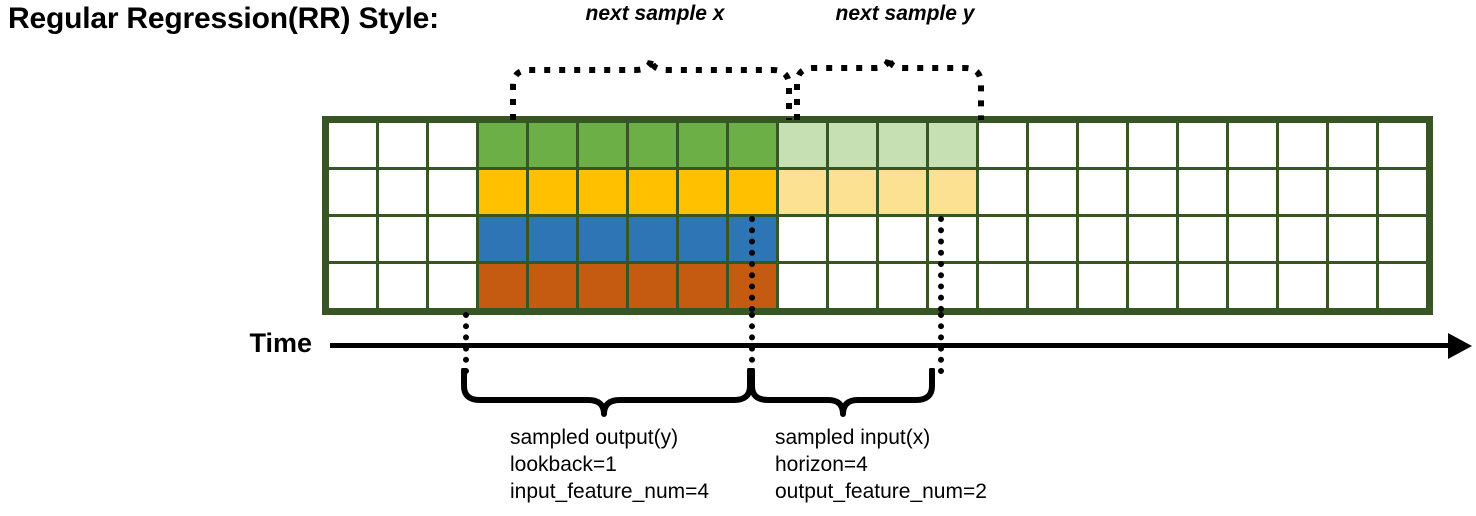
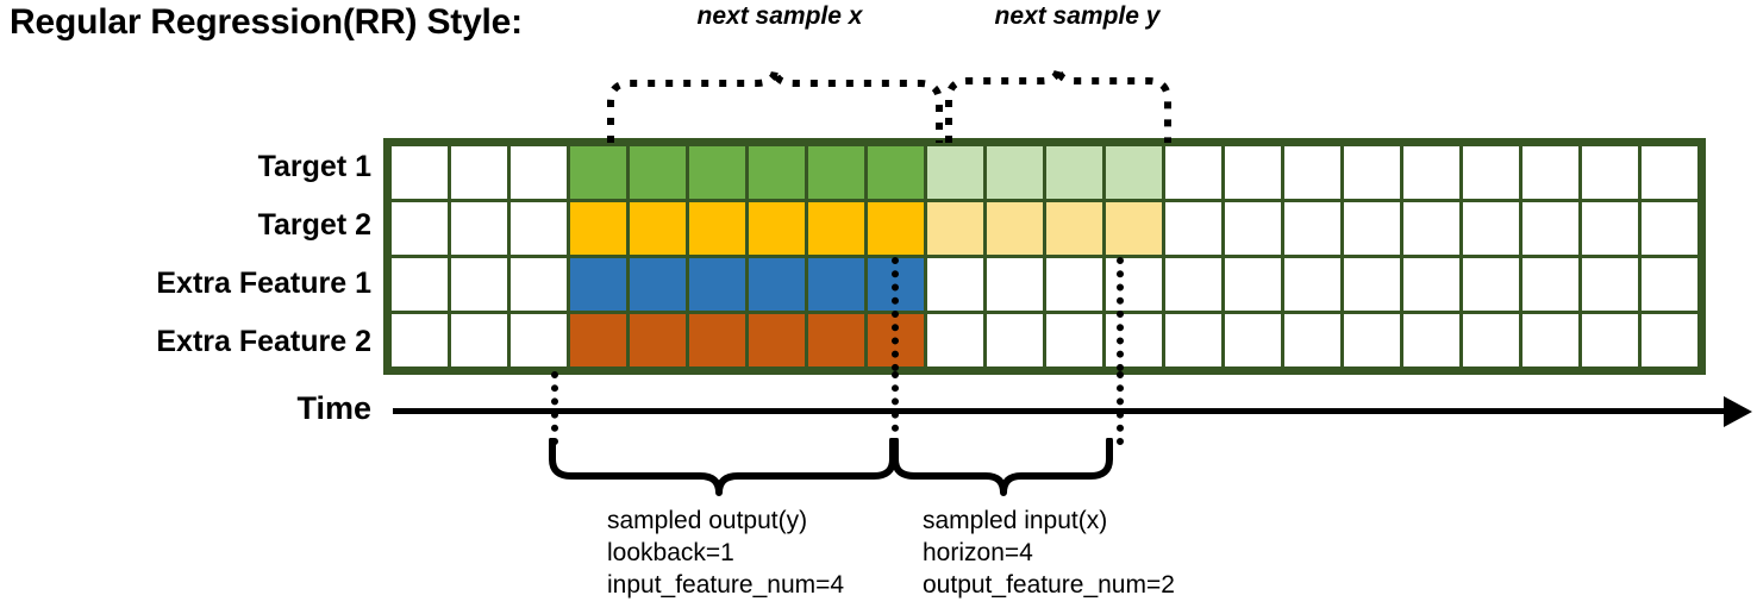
  Regular Regression(RR) Style:
+ Target 1
+ Target 2
+ Extra Feature 1
+ Extra Feature 2
  Time
  next sample x
  next sample y
  sampled output(y)
  lookback=1
  input_feature_num=4
  sampled input(x)
  horizon=4
  output_feature_num=2
